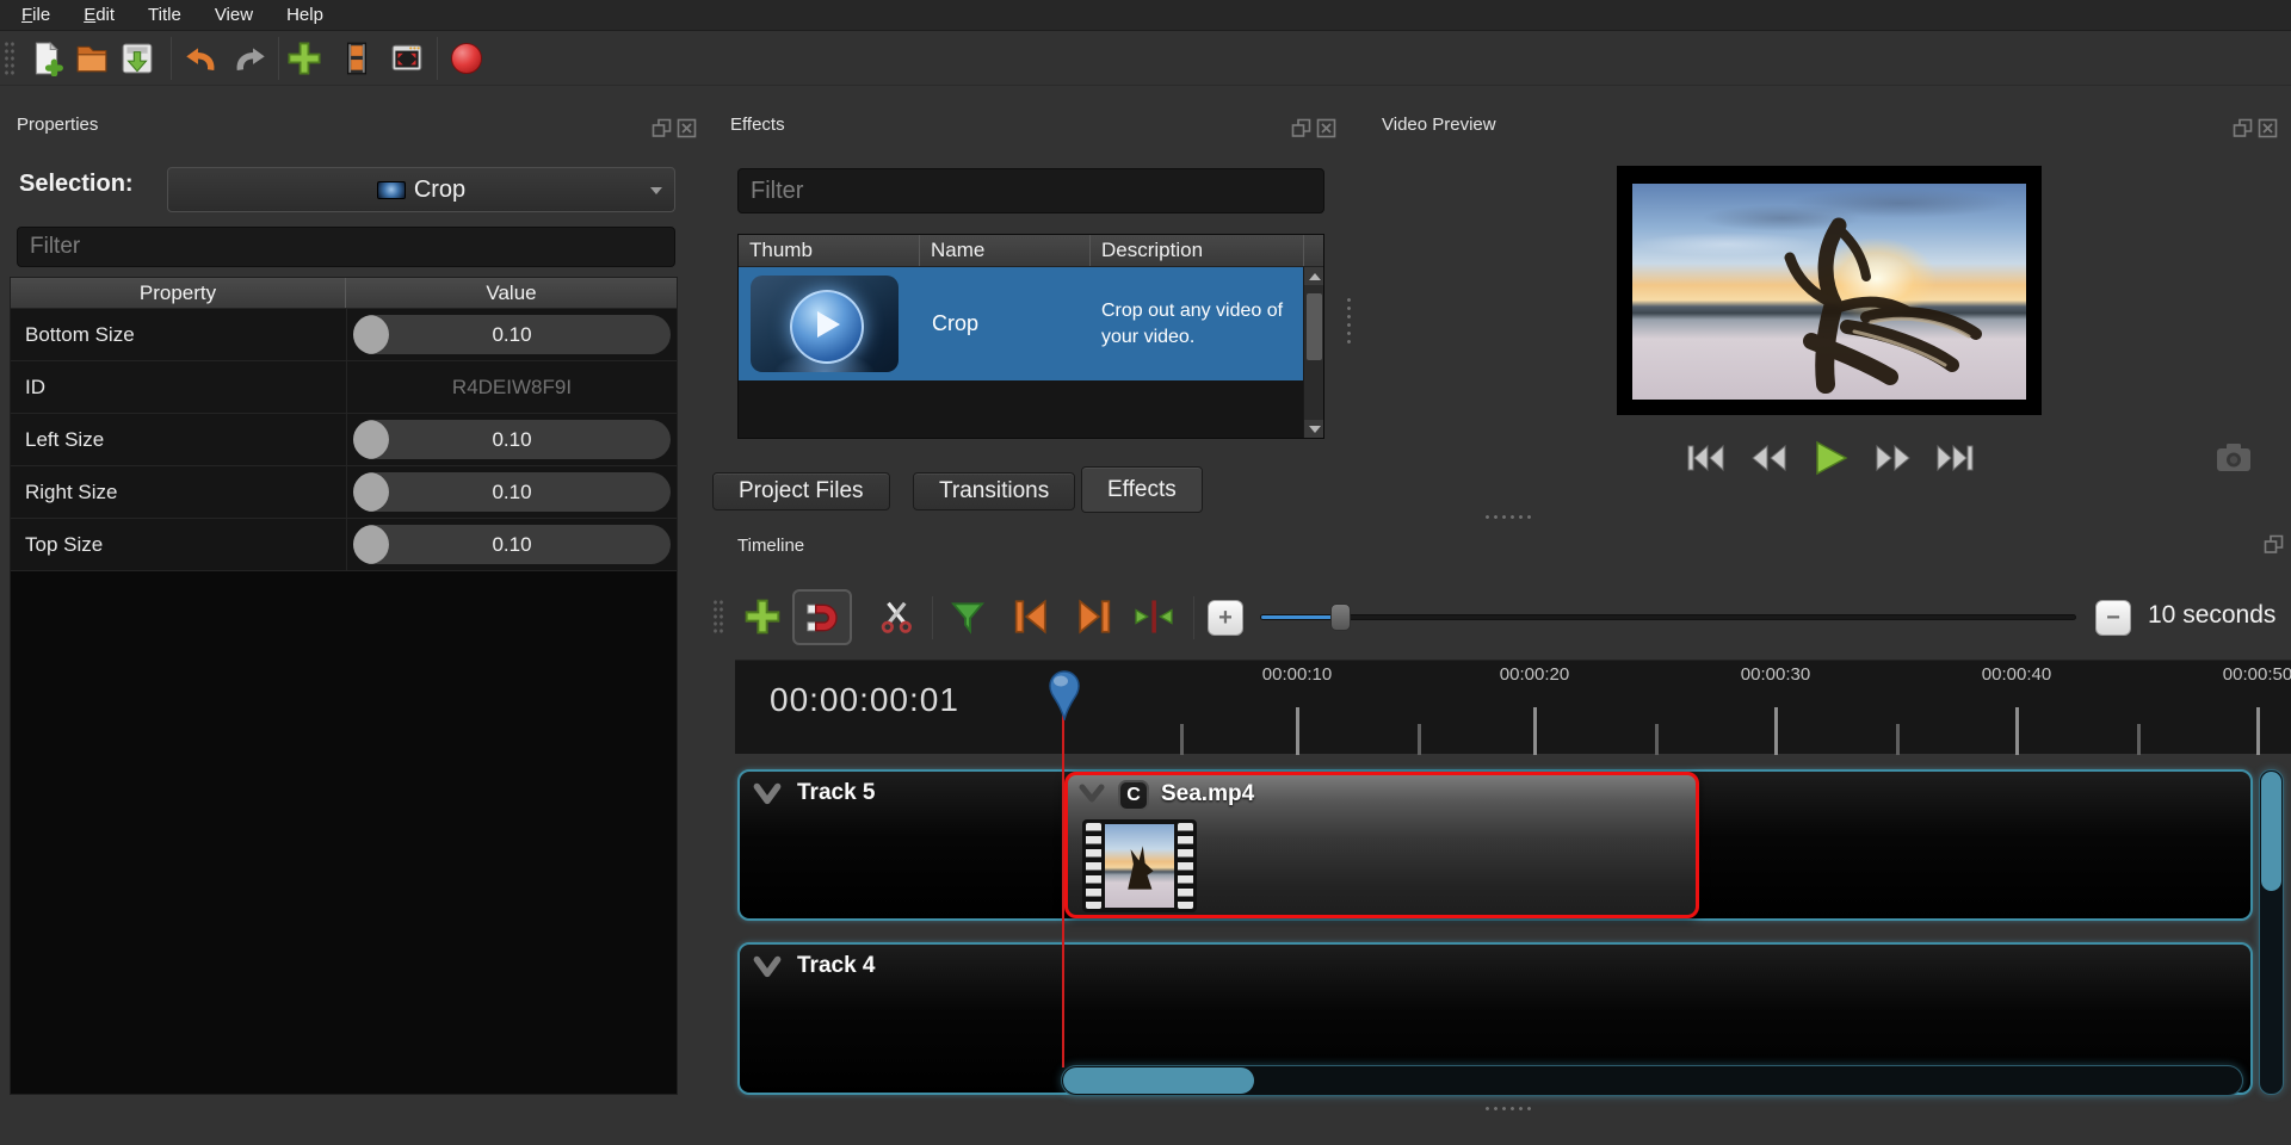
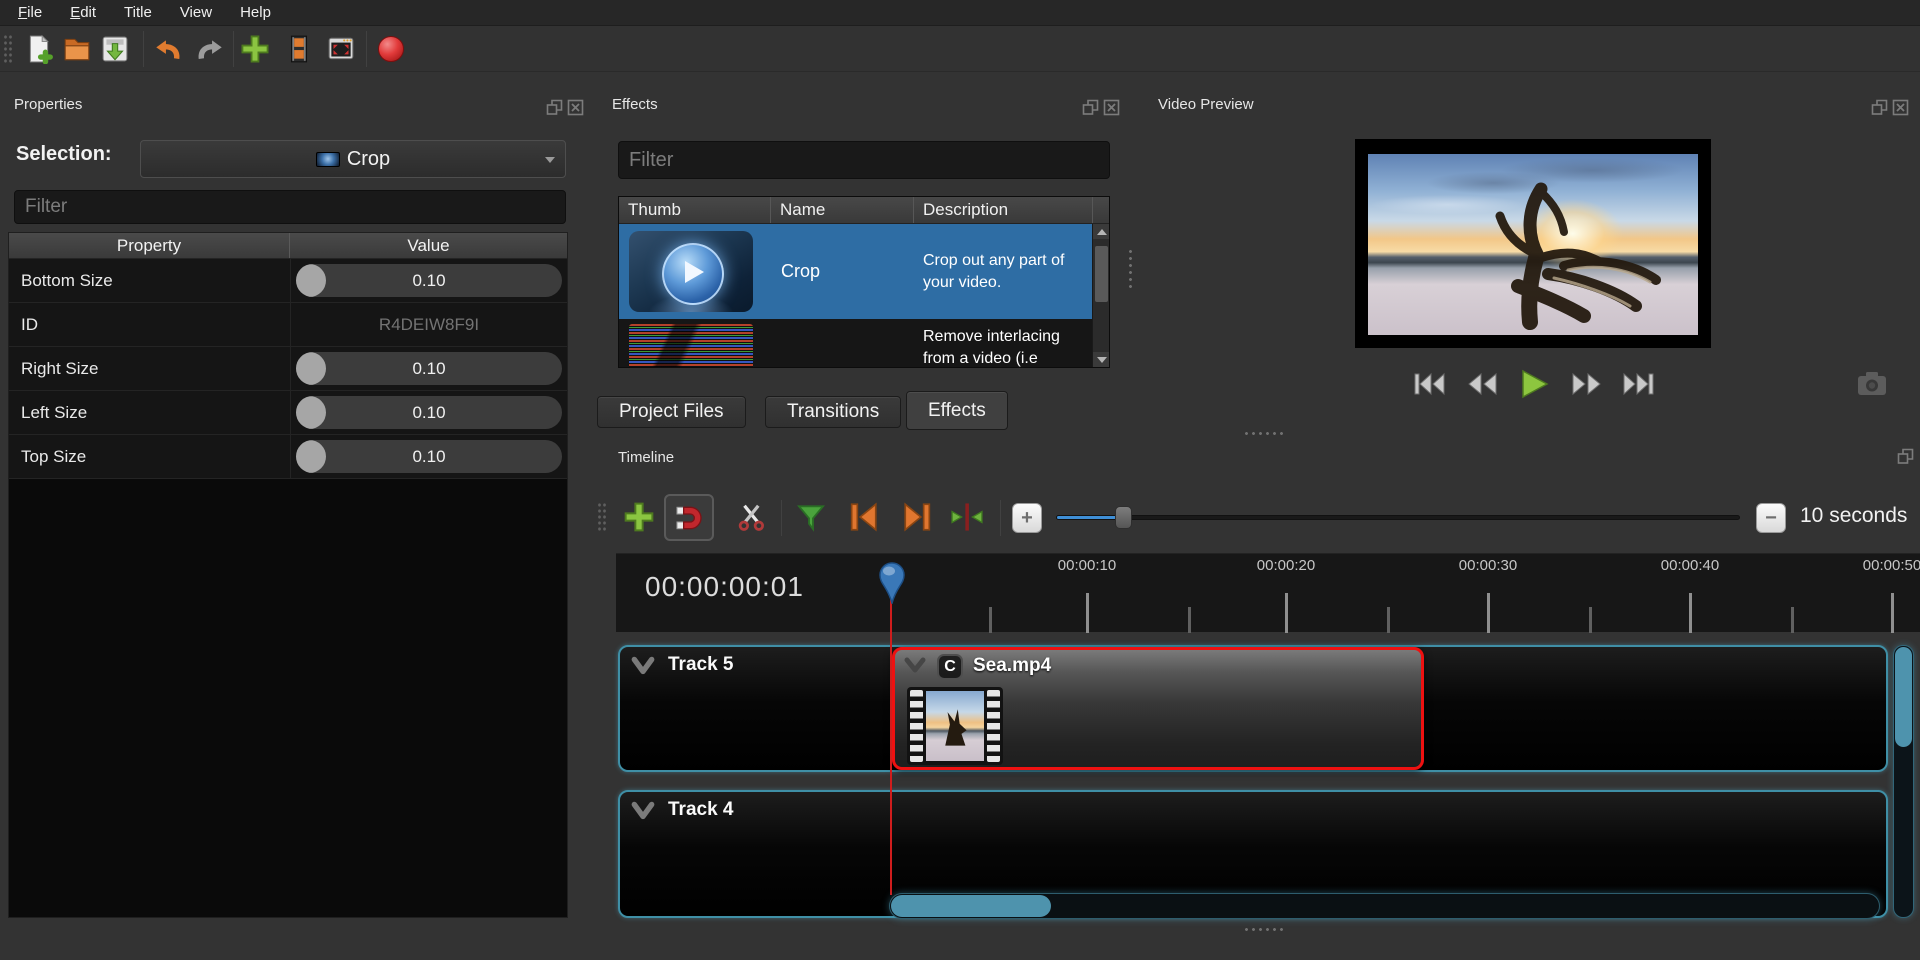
  File
  Edit
  Title
  View
  Help
  Properties
  Selection:
  Crop
  Filter
  Property
  Value
  Bottom Size
  0.10
  ID
  R4DEIW8F9I
- Left Size
+ Right Size
  0.10
- Right Size
+ Left Size
  0.10
  Top Size
  0.10
  Effects
  Filter
  Thumb
  Name
  Description
  Crop
- Crop out any video of your video.
+ Crop out any part of your video.
+ Remove interlacing from a video (i.e
  Project Files
  Transitions
  Effects
  Video Preview
  Timeline
  +
  −
  10 seconds
  00:00:00:01
  00:00:10
  00:00:20
  00:00:30
  00:00:40
  00:00:50
  Track 5
  Track 4
  C
  Sea.mp4
